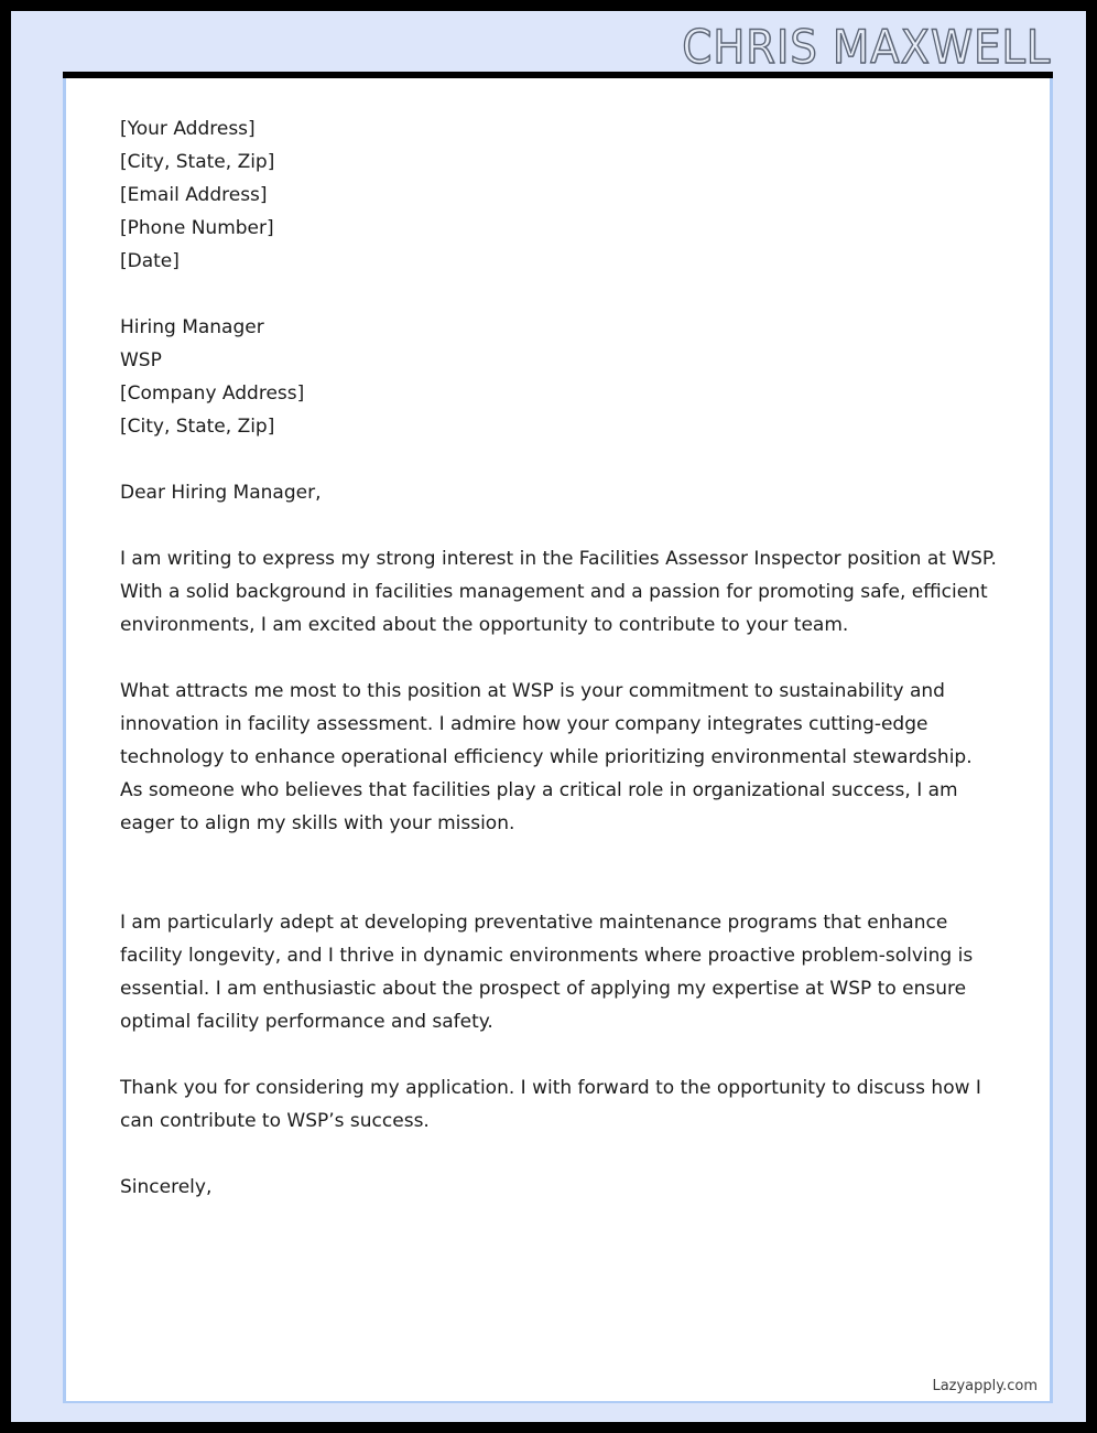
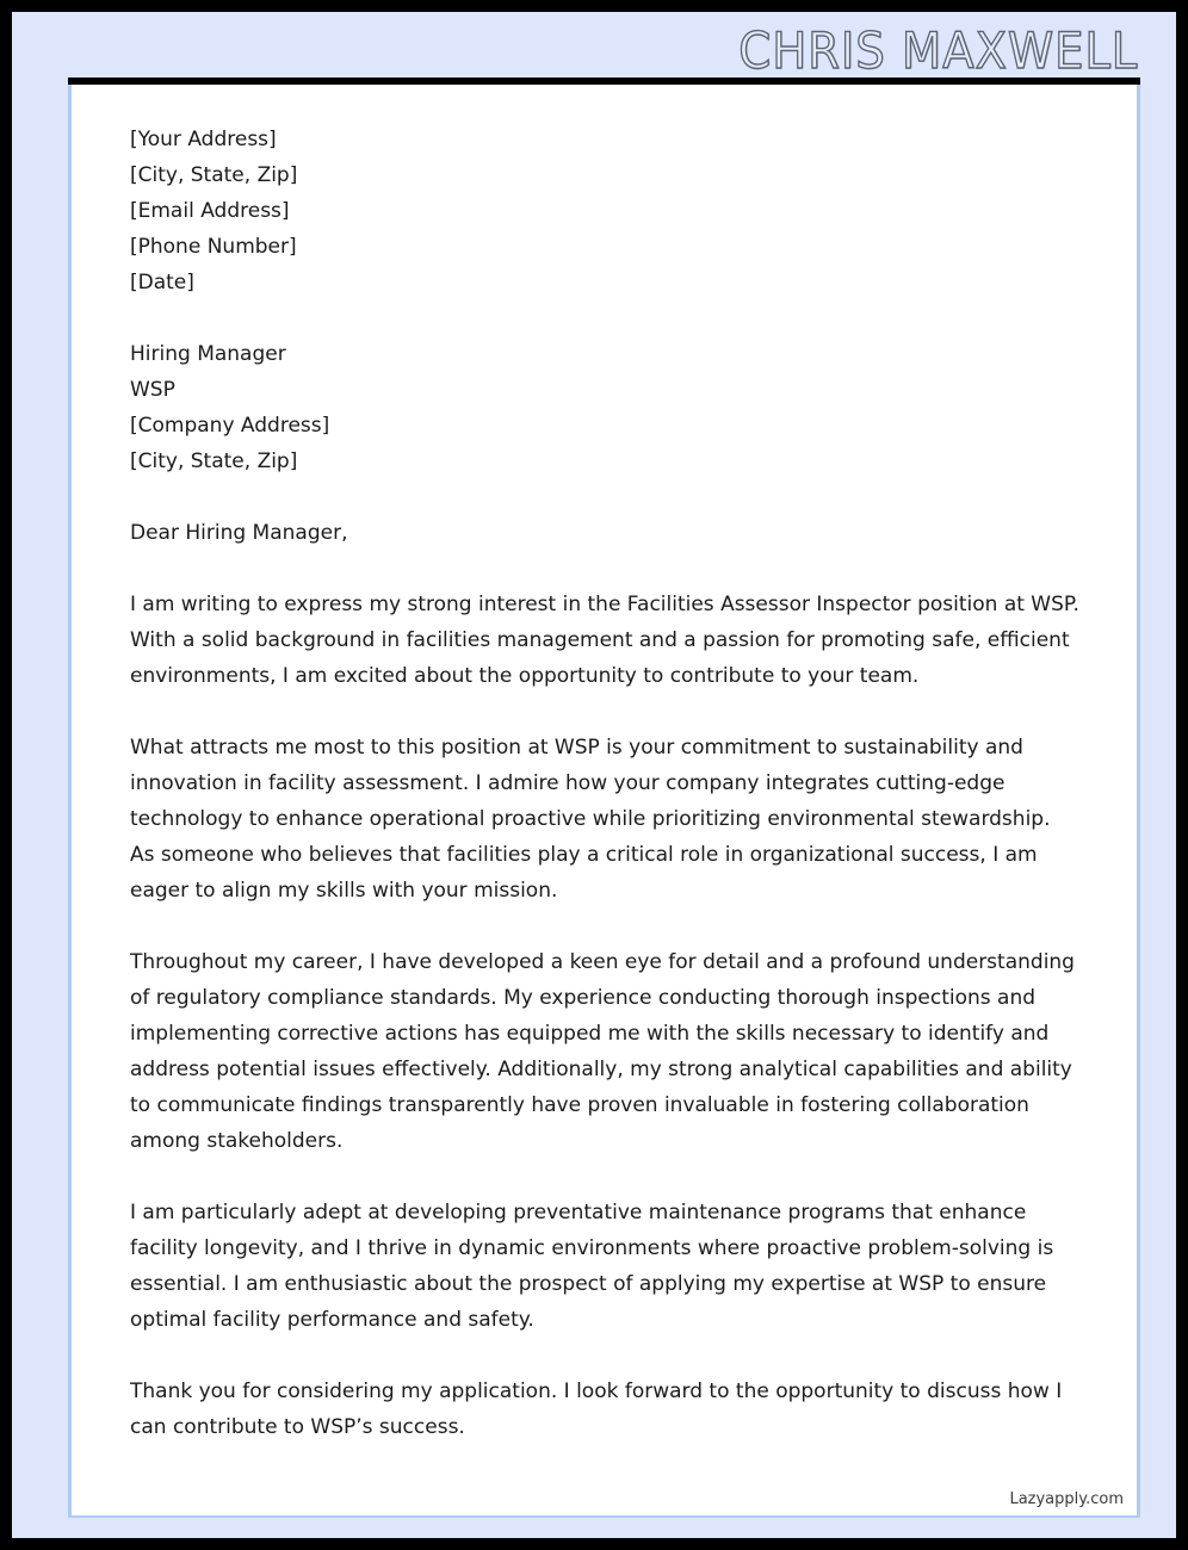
  CHRIS MAXWELL
  [Your Address]
  [City, State, Zip]
  [Email Address]
  [Phone Number]
  [Date]
  Hiring Manager
  WSP
  [Company Address]
  [City, State, Zip]
  Dear Hiring Manager,
  I am writing to express my strong interest in the Facilities Assessor Inspector position at WSP. With a solid background in facilities management and a passion for promoting safe, efficient environments, I am excited about the opportunity to contribute to your team.
- What attracts me most to this position at WSP is your commitment to sustainability and innovation in facility assessment. I admire how your company integrates cutting-edge technology to enhance operational efficiency while prioritizing environmental stewardship. As someone who believes that facilities play a critical role in organizational success, I am eager to align my skills with your mission.
+ What attracts me most to this position at WSP is your commitment to sustainability and innovation in facility assessment. I admire how your company integrates cutting-edge technology to enhance operational proactive while prioritizing environmental stewardship. As someone who believes that facilities play a critical role in organizational success, I am eager to align my skills with your mission.
+ Throughout my career, I have developed a keen eye for detail and a profound understanding of regulatory compliance standards. My experience conducting thorough inspections and implementing corrective actions has equipped me with the skills necessary to identify and address potential issues effectively. Additionally, my strong analytical capabilities and ability to communicate findings transparently have proven invaluable in fostering collaboration among stakeholders.
  I am particularly adept at developing preventative maintenance programs that enhance facility longevity, and I thrive in dynamic environments where proactive problem-solving is essential. I am enthusiastic about the prospect of applying my expertise at WSP to ensure optimal facility performance and safety.
- Thank you for considering my application. I with forward to the opportunity to discuss how I can contribute to WSP’s success.
+ Thank you for considering my application. I look forward to the opportunity to discuss how I can contribute to WSP’s success.
- Sincerely,
  Lazyapply.com
